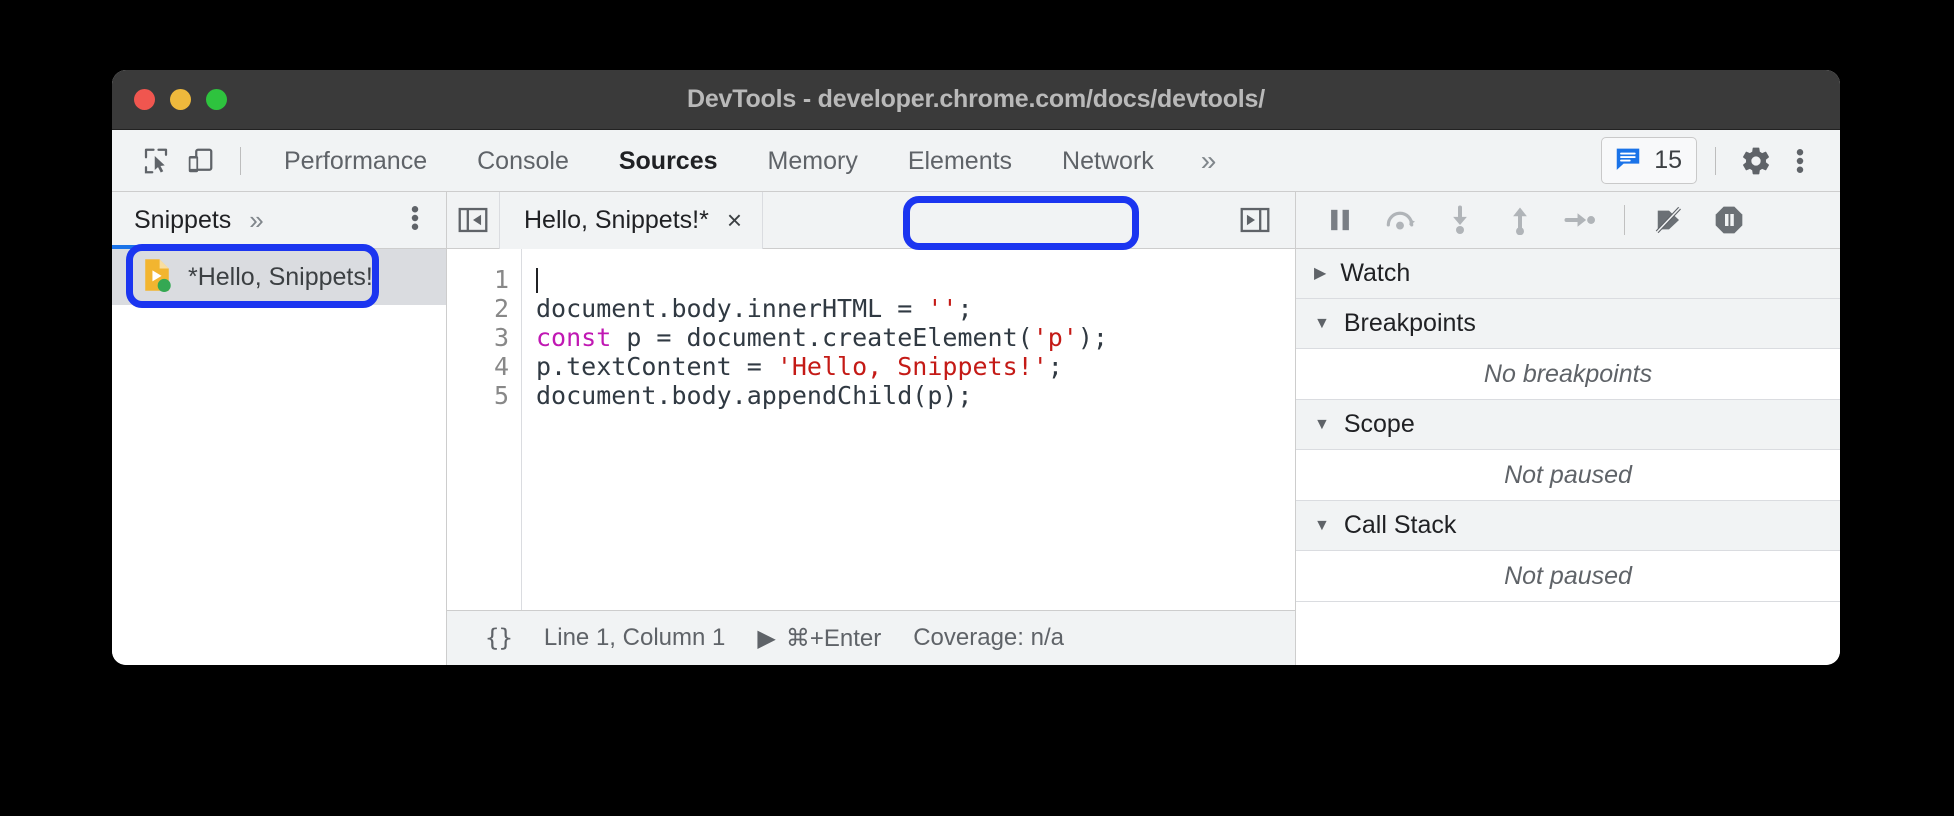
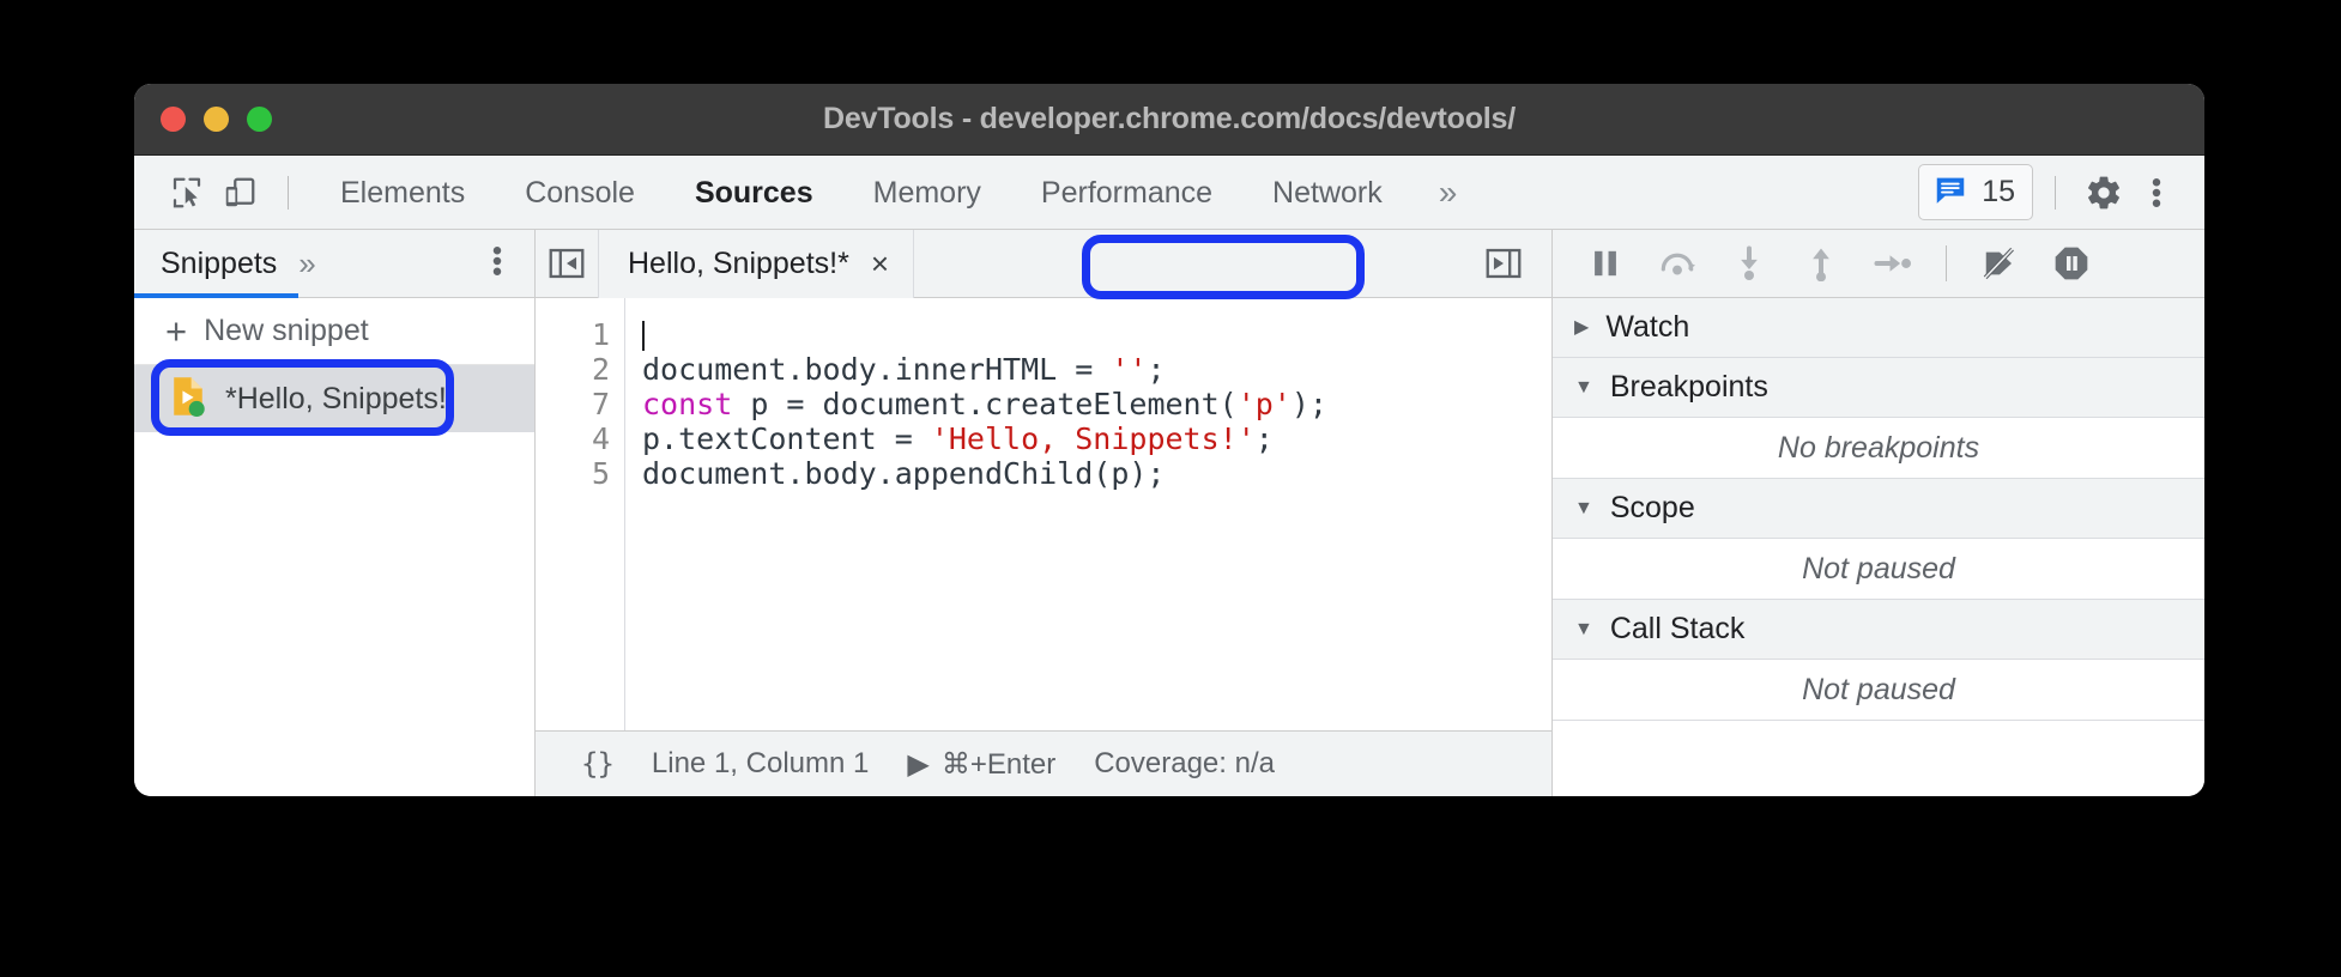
  DevTools - developer.chrome.com/docs/devtools/
- Performance
+ Elements
  Console
  Sources
  Memory
- Elements
+ Performance
  Network
  »
  15
  Snippets
  »
+ +
+ New snippet
  *Hello, Snippets!
  Hello, Snippets!*
  ×
  1
  2
- 3
+ 7
  4
  5
  document.body.innerHTML = '';
  const p = document.createElement('p');
  p.textContent = 'Hello, Snippets!';
  document.body.appendChild(p);
  {}
  Line 1, Column 1
  ▶
  ⌘+Enter
  Coverage: n/a
  ▶
  Watch
  ▼
  Breakpoints
  No breakpoints
  ▼
  Scope
  Not paused
  ▼
  Call Stack
  Not paused
